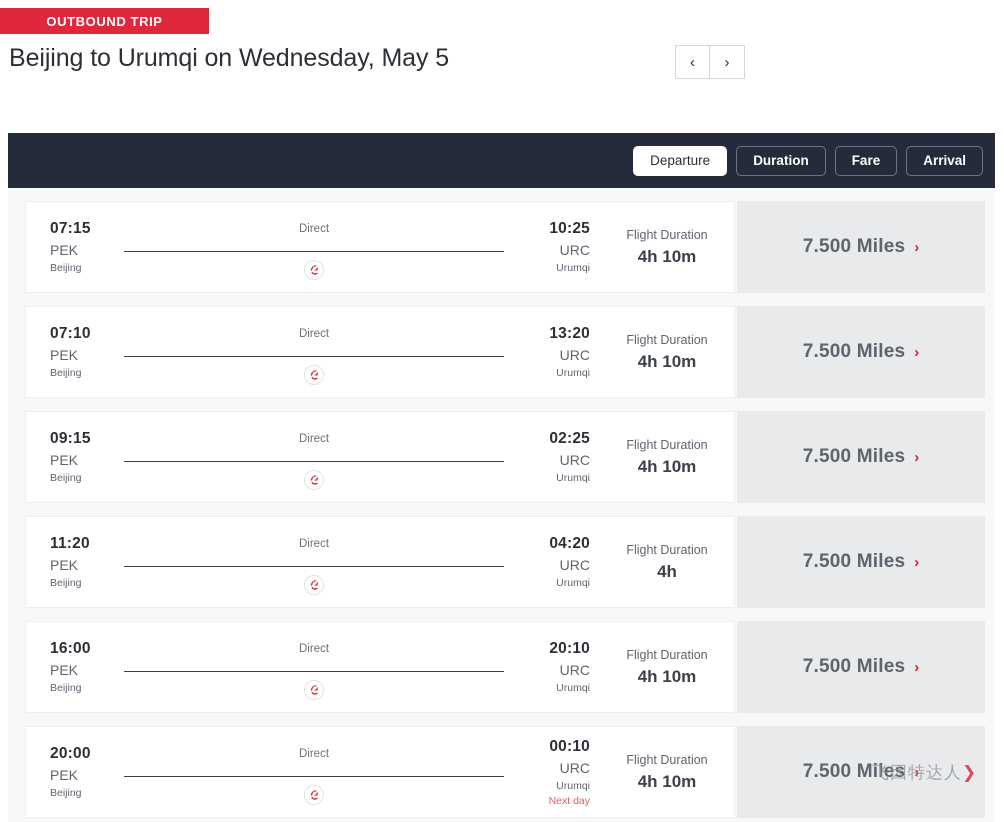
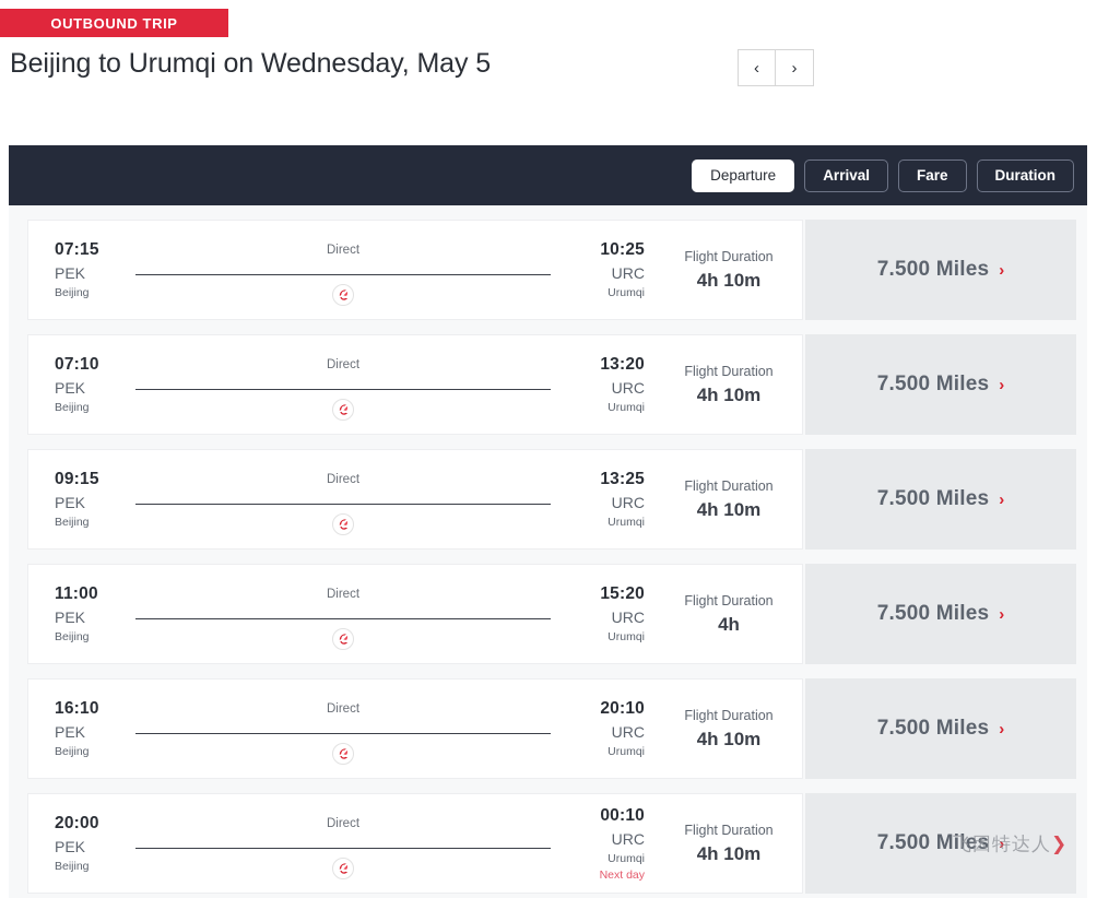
  OUTBOUND TRIP
  Beijing to Urumqi on Wednesday, May 5
  ‹
  ›
  Departure
- Duration
+ Arrival
  Fare
- Arrival
+ Duration
  07:15
  PEK
  Beijing
  Direct
  10:25
  URC
  Urumqi
  Flight Duration
  4h 10m
  7.500 Miles
  ›
  07:10
  PEK
  Beijing
  Direct
  13:20
  URC
  Urumqi
  Flight Duration
  4h 10m
  7.500 Miles
  ›
  09:15
  PEK
  Beijing
  Direct
- 02:25
+ 13:25
  URC
  Urumqi
  Flight Duration
  4h 10m
  7.500 Miles
  ›
- 11:20
+ 11:00
  PEK
  Beijing
  Direct
- 04:20
+ 15:20
  URC
  Urumqi
  Flight Duration
  4h
  7.500 Miles
  ›
- 16:00
+ 16:10
  PEK
  Beijing
  Direct
  20:10
  URC
  Urumqi
  Flight Duration
  4h 10m
  7.500 Miles
  ›
  20:00
  PEK
  Beijing
  Direct
  00:10
  URC
  Urumqi
  Next day
  Flight Duration
  4h 10m
  7.500 Miles
  ›
  飞因特达人❯
